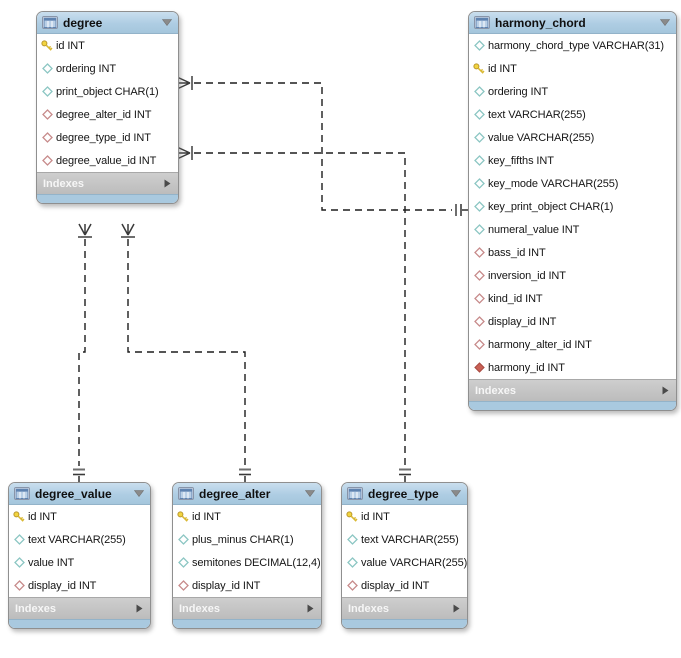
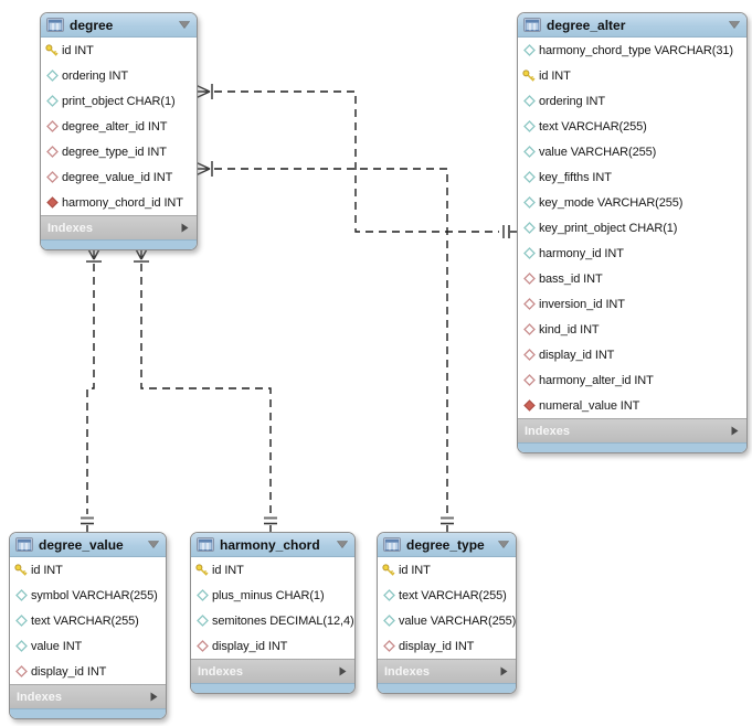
  degree
  id INT
  ordering INT
  print_object CHAR(1)
  degree_alter_id INT
  degree_type_id INT
  degree_value_id INT
+ harmony_chord_id INT
  Indexes
- harmony_chord
+ degree_alter
  harmony_chord_type VARCHAR(31)
  id INT
  ordering INT
  text VARCHAR(255)
  value VARCHAR(255)
  key_fifths INT
  key_mode VARCHAR(255)
  key_print_object CHAR(1)
- numeral_value INT
+ harmony_id INT
  bass_id INT
  inversion_id INT
  kind_id INT
  display_id INT
  harmony_alter_id INT
- harmony_id INT
+ numeral_value INT
  Indexes
  degree_value
  id INT
+ symbol VARCHAR(255)
  text VARCHAR(255)
  value INT
  display_id INT
  Indexes
- degree_alter
+ harmony_chord
  id INT
  plus_minus CHAR(1)
  semitones DECIMAL(12,4)
  display_id INT
  Indexes
  degree_type
  id INT
  text VARCHAR(255)
  value VARCHAR(255)
  display_id INT
  Indexes
